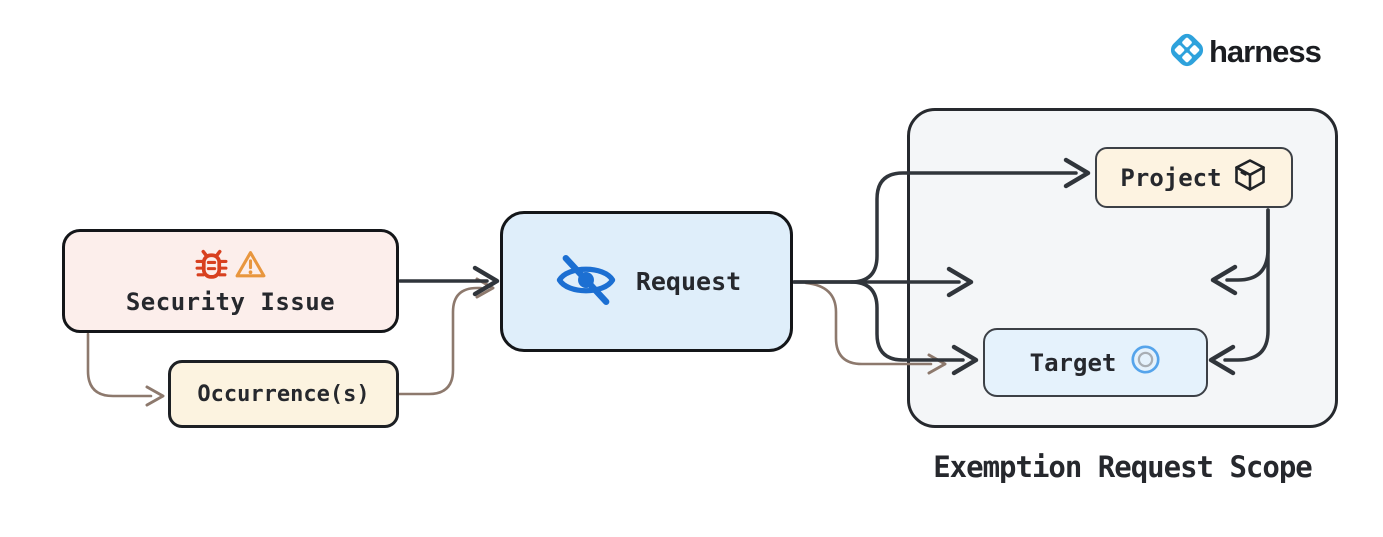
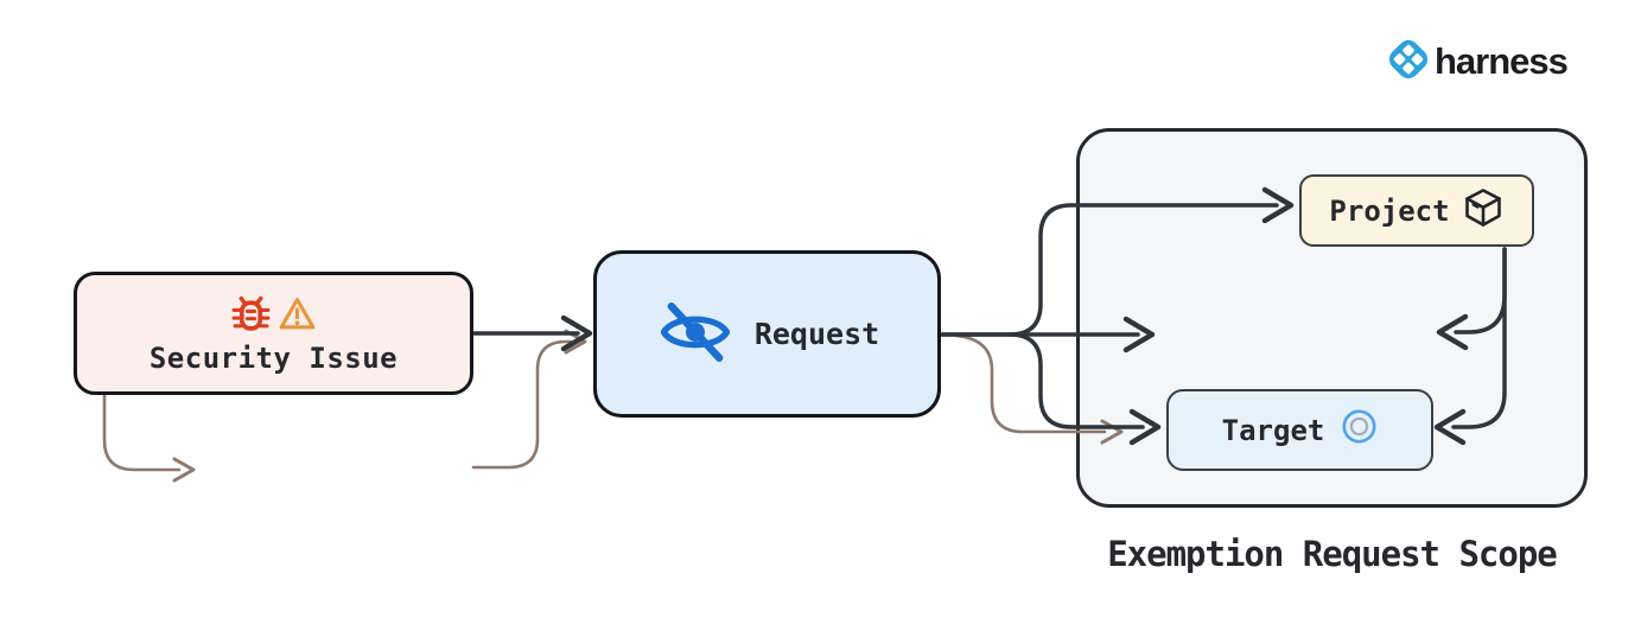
  Security Issue
- Occurrence(s)
  Request
  Project
  Target
  Exemption Request Scope
  harness
